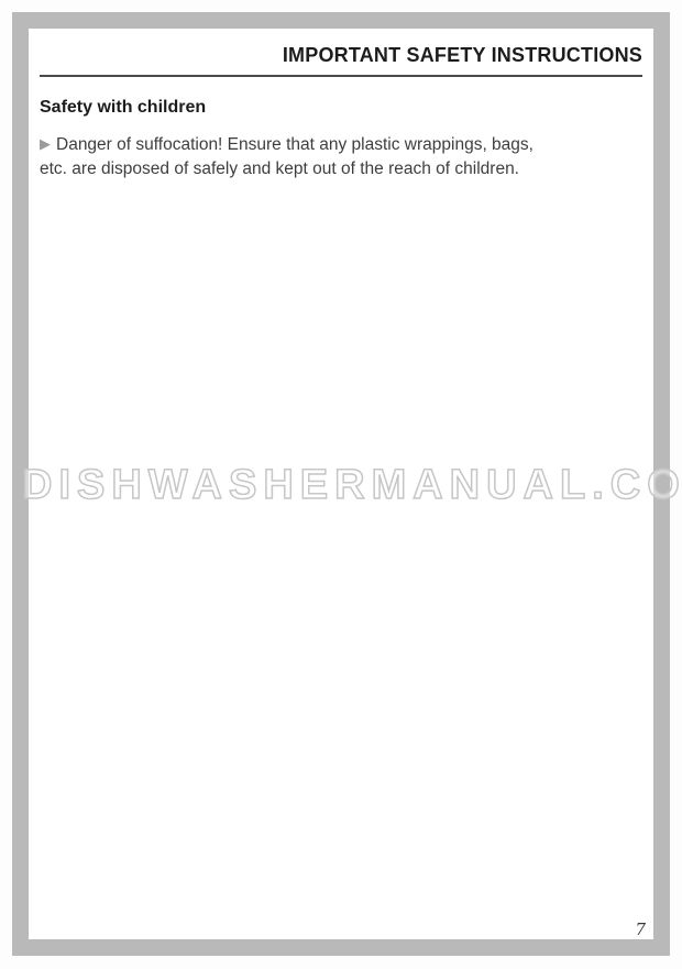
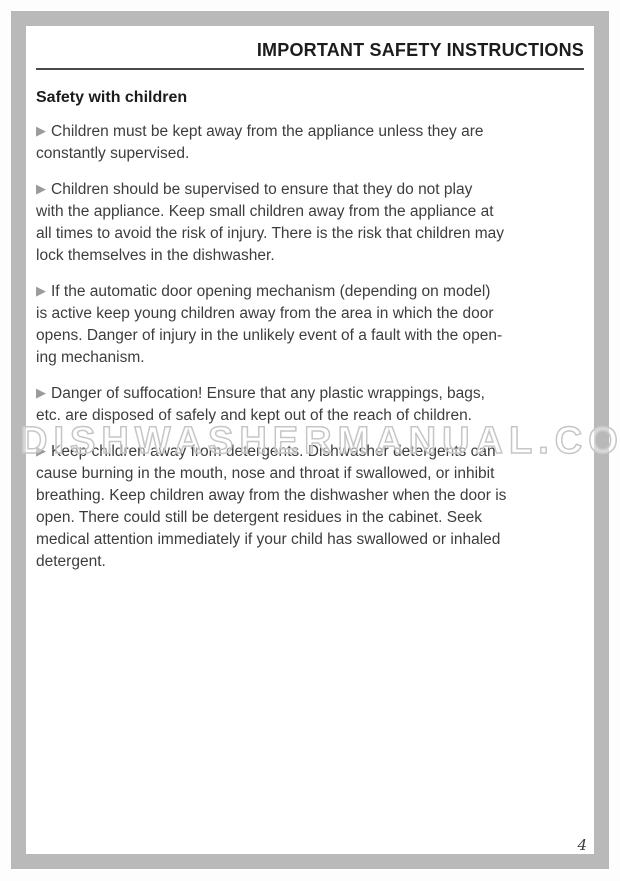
  IMPORTANT SAFETY INSTRUCTIONS
  Safety with children
+ ▶ Children must be kept away from the appliance unless they are
+ constantly supervised.
+ ▶ Children should be supervised to ensure that they do not play
+ with the appliance. Keep small children away from the appliance at
+ all times to avoid the risk of injury. There is the risk that children may
+ lock themselves in the dishwasher.
+ ▶ If the automatic door opening mechanism (depending on model)
+ is active keep young children away from the area in which the door
+ opens. Danger of injury in the unlikely event of a fault with the open-
+ ing mechanism.
  ▶ Danger of suffocation! Ensure that any plastic wrappings, bags,
  etc. are disposed of safely and kept out of the reach of children.
+ ▶ Keep children away from detergents. Dishwasher detergents can
+ cause burning in the mouth, nose and throat if swallowed, or inhibit
+ breathing. Keep children away from the dishwasher when the door is
+ open. There could still be detergent residues in the cabinet. Seek
+ medical attention immediately if your child has swallowed or inhaled
+ detergent.
  DISHWASHERMANUAL.CO
- 7
+ 4
